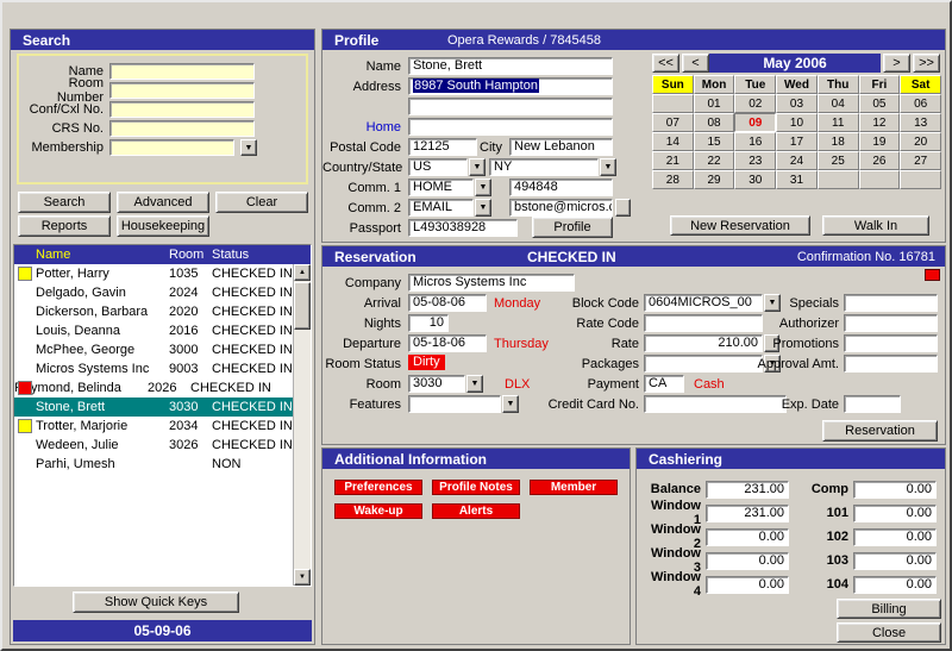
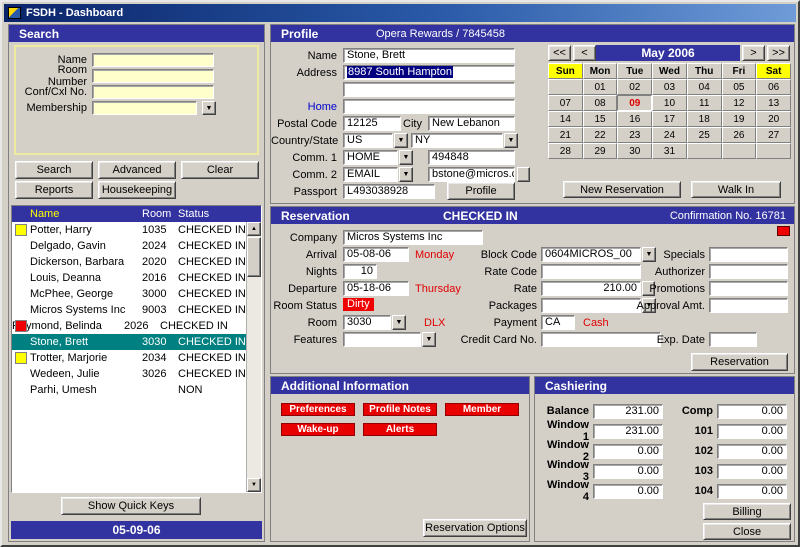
+ FSDH - Dashboard
  Search
  Name
  Room Number
  Conf/Cxl No.
- CRS No.
  Membership
  Search
  Advanced
  Clear
  Reports
  Housekeeping
  Name
  Room
  Status
  Potter, Harry
  1035
  CHECKED IN
  Delgado, Gavin
  2024
  CHECKED IN
  Dickerson, Barbara
  2020
  CHECKED IN
  Louis, Deanna
  2016
  CHECKED IN
  McPhee, George
  3000
  CHECKED IN
  Micros Systems Inc
  9003
  CHECKED IN
  ymond, Belinda
  2026
  CHECKED IN
  Stone, Brett
  3030
  CHECKED IN
  Trotter, Marjorie
  2034
  CHECKED IN
  Wedeen, Julie
  3026
  CHECKED IN
  Parhi, Umesh
  NON
  Show Quick Keys
  05-09-06
  Profile
  Opera Rewards / 7845458
  Name
  Stone, Brett
  Address
  8987 South Hampton
  Home
  Postal Code
  12125
  City
  New Lebanon
  Country/State
  US
  NY
  Comm. 1
  HOME
  494848
  Comm. 2
  EMAIL
  bstone@micros.c
  Passport
  L493038928
  Profile
  <<
  <
  May 2006
  >
  >>
  Sun
  Mon
  Tue
  Wed
  Thu
  Fri
  Sat
  01
  02
  03
  04
  05
  06
  07
  08
  09
  10
  11
  12
  13
  14
  15
  16
  17
  18
  19
  20
  21
  22
  23
  24
  25
  26
  27
  28
  29
  30
  31
  New Reservation
  Walk In
  Reservation
  CHECKED IN
  Confirmation No. 16781
  Company
  Micros Systems Inc
  Arrival
  05-08-06
  Monday
  Nights
  10
  Departure
  05-18-06
  Thursday
  Room Status
  Dirty
  Room
  3030
  DLX
  Features
  Block Code
  0604MICROS_00
  Rate Code
  Rate
  210.00
  Packages
  Payment
  CA
  Cash
  Credit Card No.
  Specials
  Authorizer
  Promotions
  Approval Amt.
  Exp. Date
  Reservation
  Additional Information
  Preferences
  Profile Notes
  Member
  Wake-up
  Alerts
+ Reservation Options
  Cashiering
  Balance
  231.00
  Comp
  0.00
  Window 1
  231.00
  101
  0.00
  Window 2
  0.00
  102
  0.00
  Window 3
  0.00
  103
  0.00
  Window 4
  0.00
  104
  0.00
  Billing
  Close
